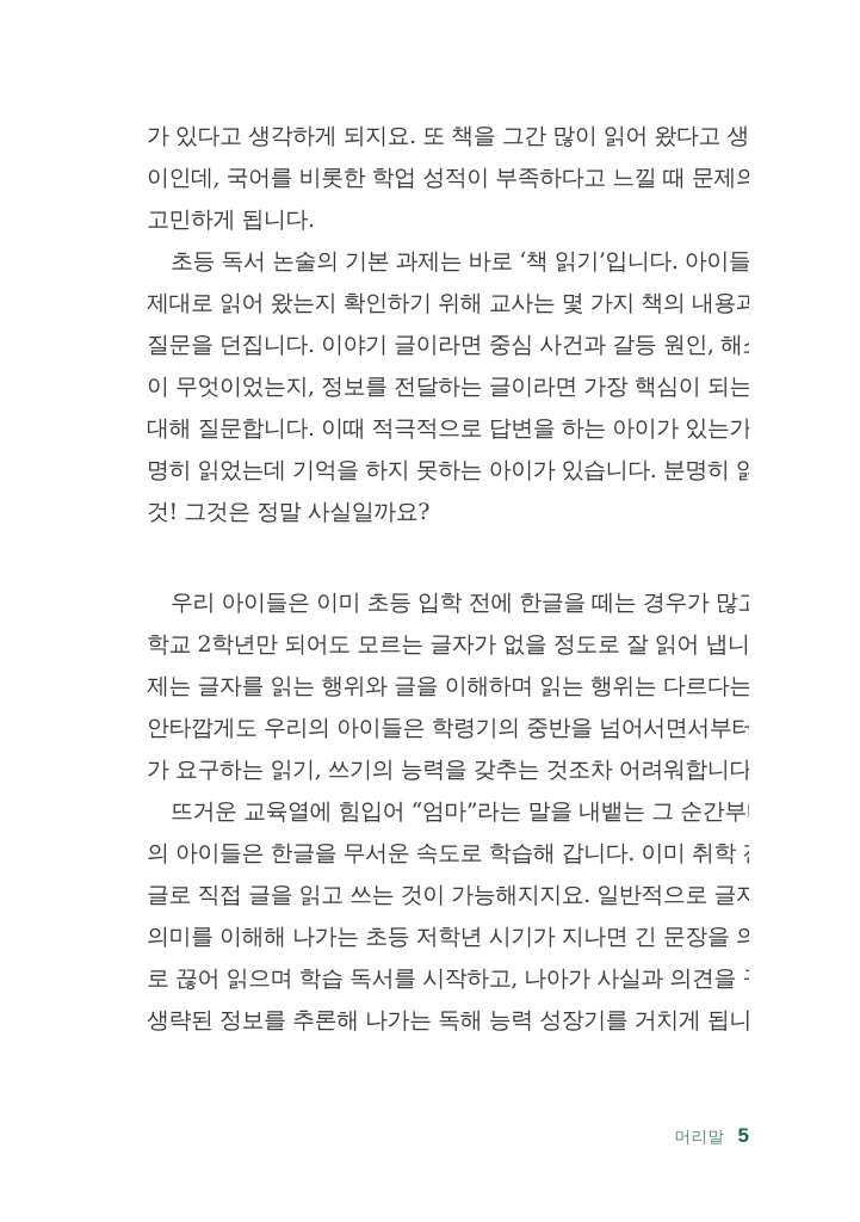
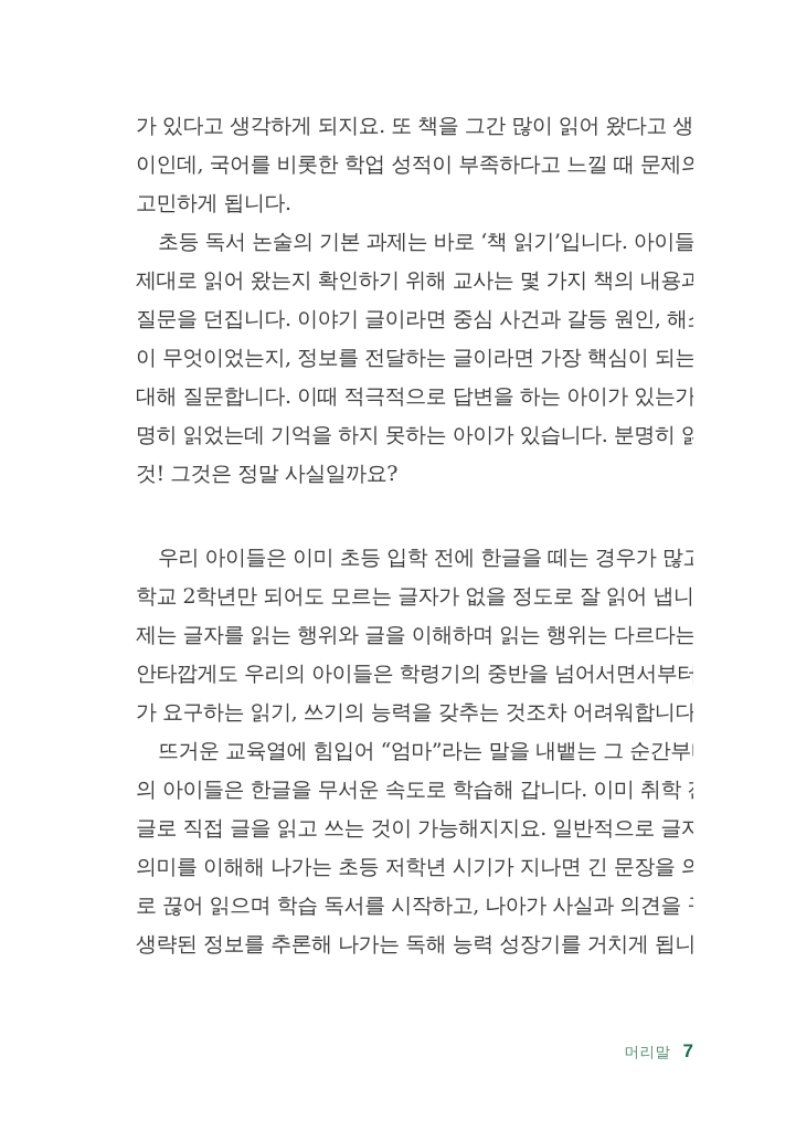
  가 있다고 생각하게 되지요. 또 책을 그간 많이 읽어 왔다고 생
  이인데, 국어를 비롯한 학업 성적이 부족하다고 느낄 때 문제의
  고민하게 됩니다.
  초등 독서 논술의 기본 과제는 바로 ‘책 읽기’입니다. 아이들
  제대로 읽어 왔는지 확인하기 위해 교사는 몇 가지 책의 내용과
  질문을 던집니다. 이야기 글이라면 중심 사건과 갈등 원인, 해
  이 무엇이었는지, 정보를 전달하는 글이라면 가장 핵심이 되는
  대해 질문합니다. 이때 적극적으로 답변을 하는 아이가 있는가
  명히 읽었는데 기억을 하지 못하는 아이가 있습니다. 분명히 읽
  것! 그것은 정말 사실일까요?
  우리 아이들은 이미 초등 입학 전에 한글을 떼는 경우가 많고
  학교 2학년만 되어도 모르는 글자가 없을 정도로 잘 읽어 냅니
  제는 글자를 읽는 행위와 글을 이해하며 읽는 행위는 다르다는
  안타깝게도 우리의 아이들은 학령기의 중반을 넘어서면서부터
  가 요구하는 읽기, 쓰기의 능력을 갖추는 것조차 어려워합니다
  뜨거운 교육열에 힘입어 “엄마”라는 말을 내뱉는 그 순간부
  의 아이들은 한글을 무서운 속도로 학습해 갑니다. 이미 취학
  글로 직접 글을 읽고 쓰는 것이 가능해지지요. 일반적으로 글자
  의미를 이해해 나가는 초등 저학년 시기가 지나면 긴 문장을 의
  로 끊어 읽으며 학습 독서를 시작하고, 나아가 사실과 의견을
  생략된 정보를 추론해 나가는 독해 능력 성장기를 거치게 됩니
  머리말
- 5
+ 7
